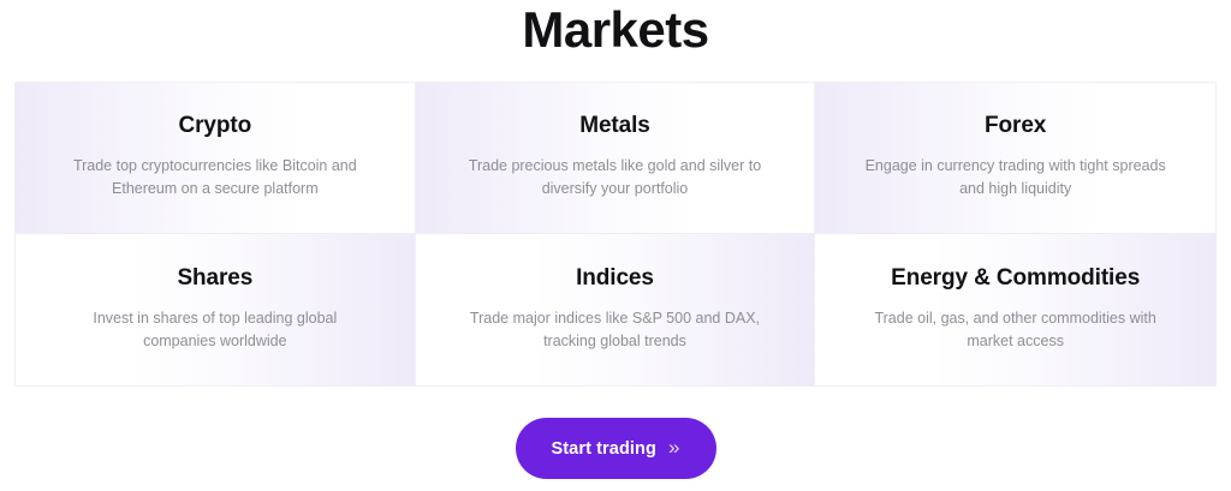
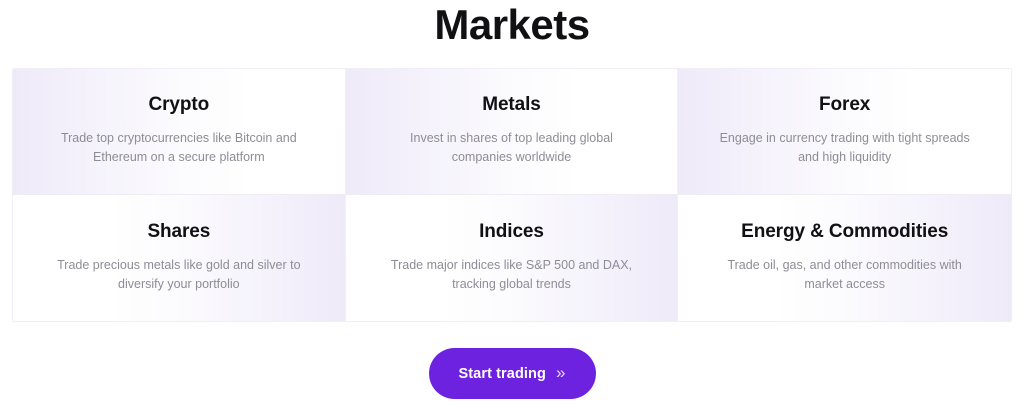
  Markets
  Crypto
  Trade top cryptocurrencies like Bitcoin and Ethereum on a secure platform
  Metals
- Trade precious metals like gold and silver to diversify your portfolio
+ Invest in shares of top leading global companies worldwide
  Forex
  Engage in currency trading with tight spreads and high liquidity
  Shares
- Invest in shares of top leading global companies worldwide
+ Trade precious metals like gold and silver to diversify your portfolio
  Indices
  Trade major indices like S&P 500 and DAX, tracking global trends
  Energy & Commodities
  Trade oil, gas, and other commodities with market access
  Start trading
  »
